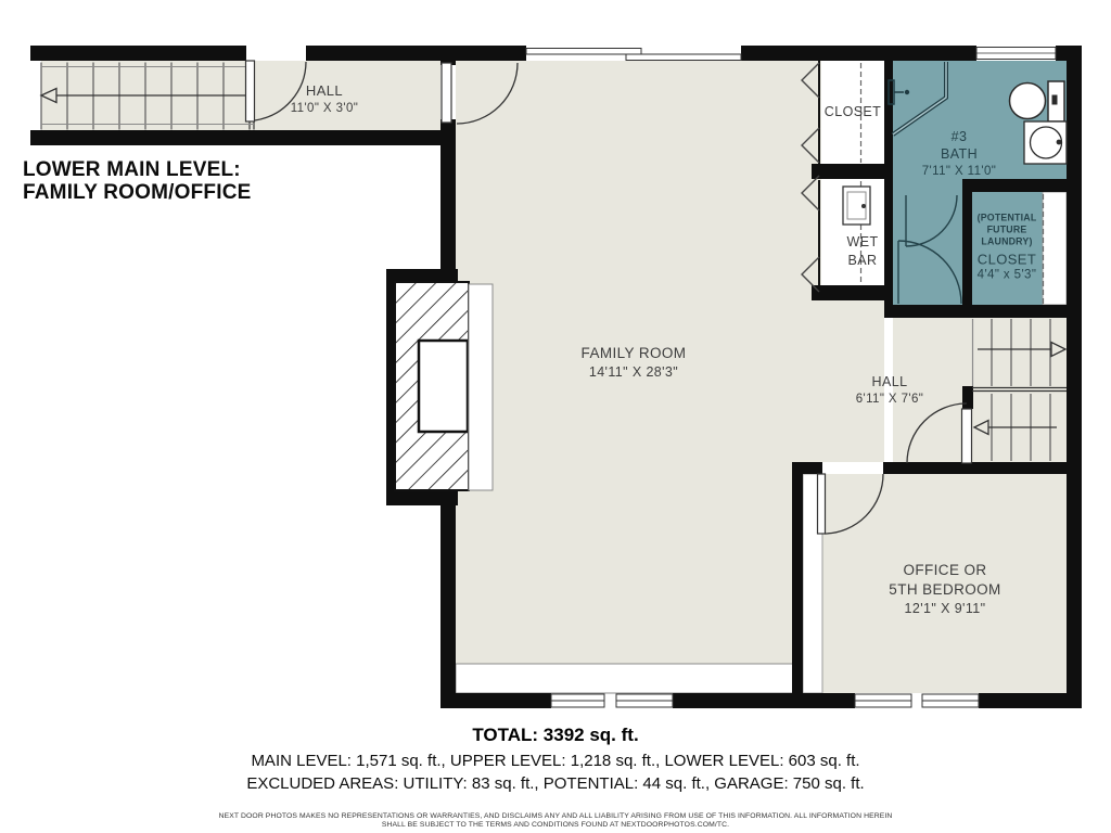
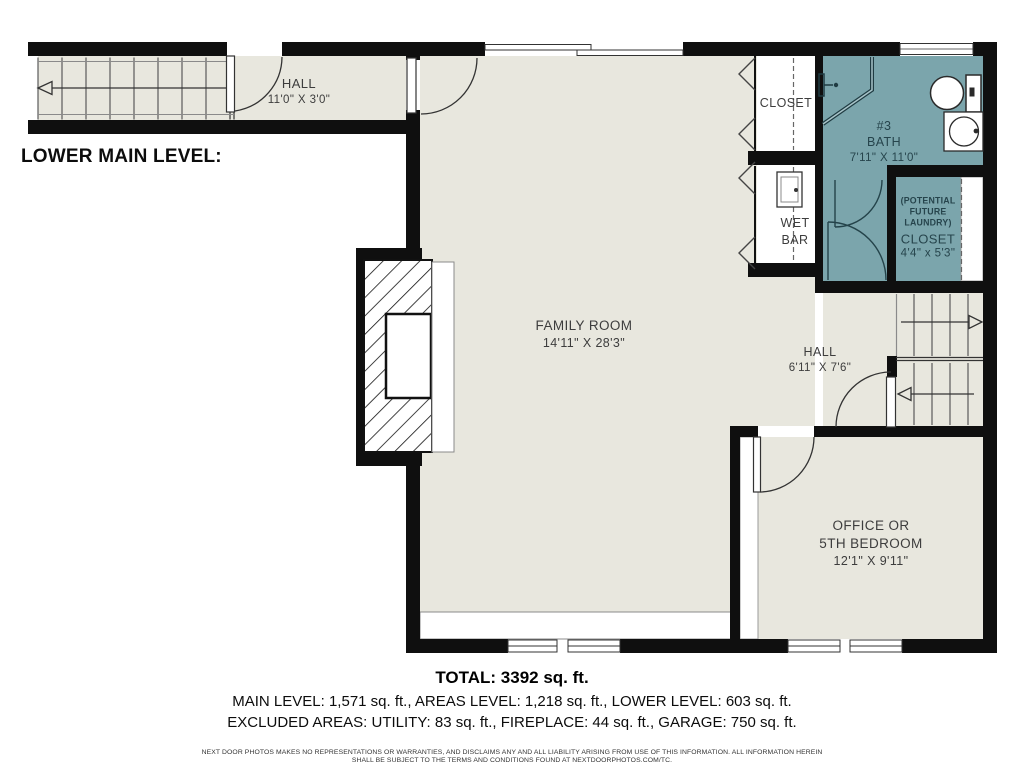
  LOWER MAIN LEVEL:
- FAMILY ROOM/OFFICE
  HALL
  11'0" X 3'0"
  FAMILY ROOM
  14'11" X 28'3"
  CLOSET
  WET
  BAR
  #3
  BATH
  7'11" X 11'0"
  (POTENTIAL
  FUTURE
  LAUNDRY)
  CLOSET
  4'4" x 5'3"
  HALL
  6'11" X 7'6"
  OFFICE OR
  5TH BEDROOM
  12'1" X 9'11"
  TOTAL: 3392 sq. ft.
- MAIN LEVEL: 1,571 sq. ft., UPPER LEVEL: 1,218 sq. ft., LOWER LEVEL: 603 sq. ft.
+ MAIN LEVEL: 1,571 sq. ft., AREAS LEVEL: 1,218 sq. ft., LOWER LEVEL: 603 sq. ft.
- EXCLUDED AREAS: UTILITY: 83 sq. ft., POTENTIAL: 44 sq. ft., GARAGE: 750 sq. ft.
+ EXCLUDED AREAS: UTILITY: 83 sq. ft., FIREPLACE: 44 sq. ft., GARAGE: 750 sq. ft.
